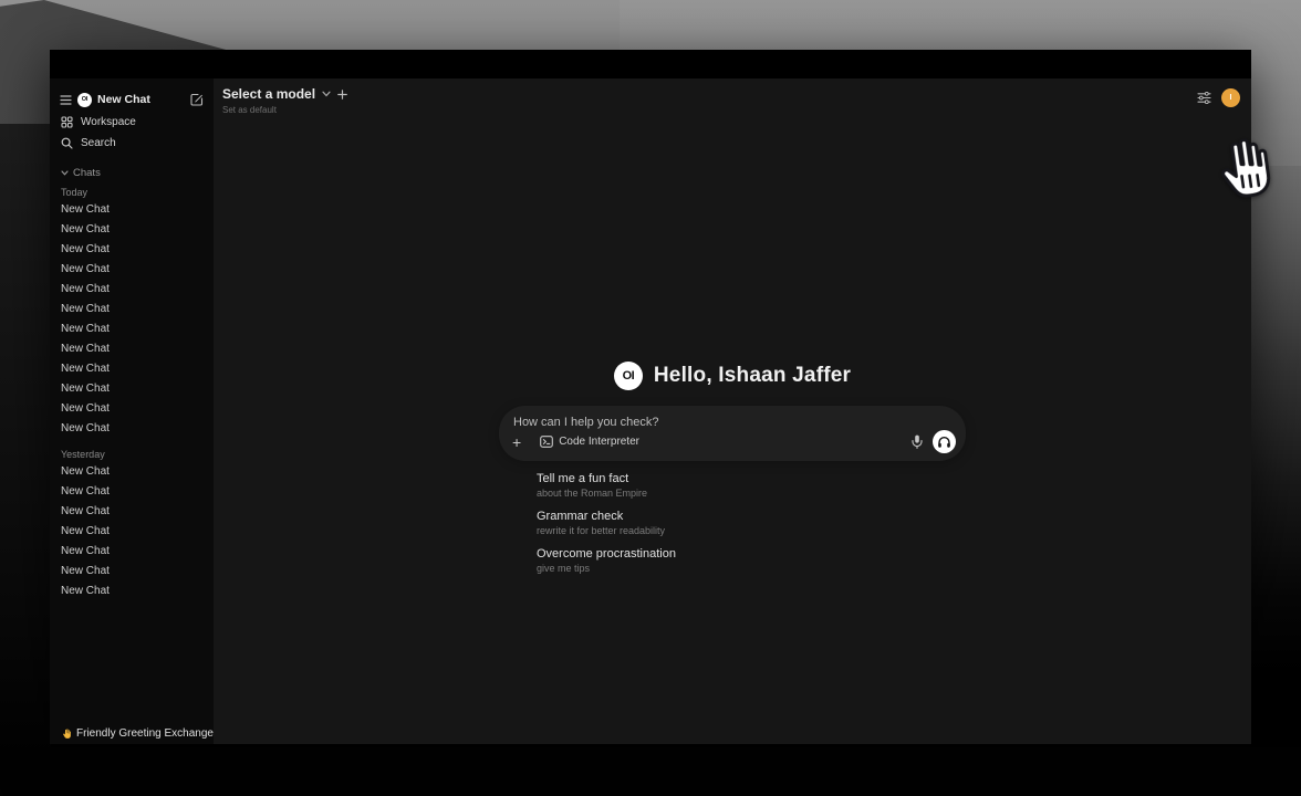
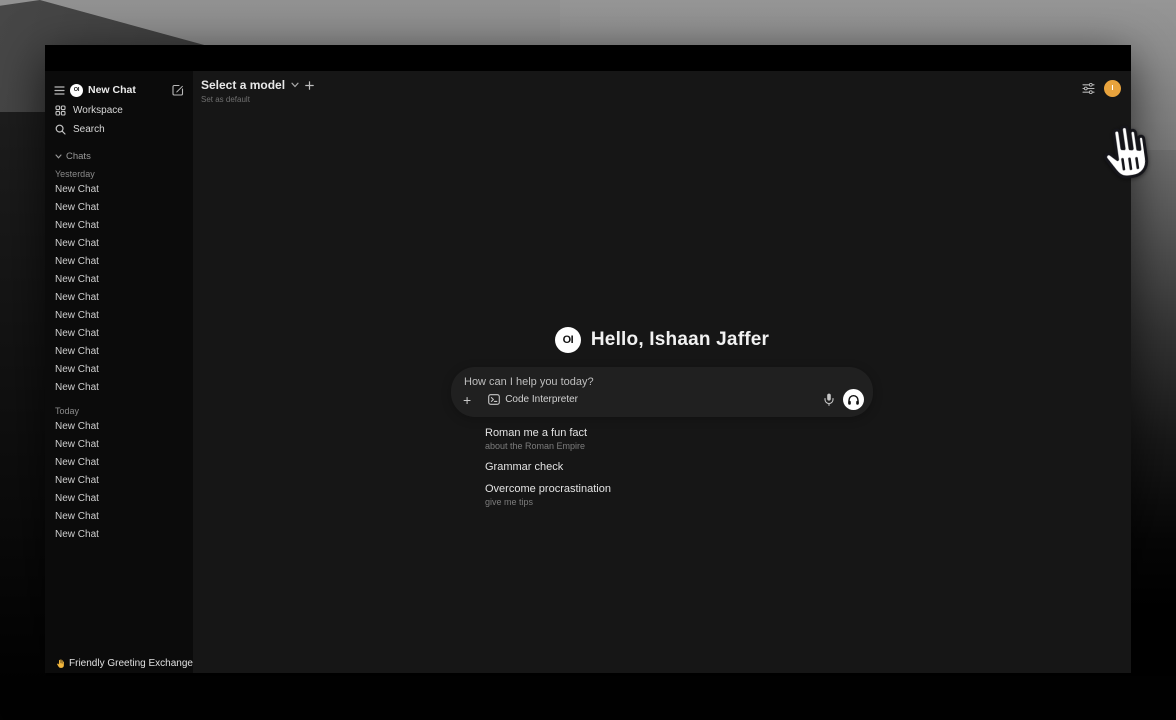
  New Chat
  Workspace
  Search
  Chats
- Today
+ Yesterday
  New Chat
  New Chat
  New Chat
  New Chat
  New Chat
  New Chat
  New Chat
  New Chat
  New Chat
  New Chat
  New Chat
  New Chat
- Yesterday
+ Today
  New Chat
  New Chat
  New Chat
  New Chat
  New Chat
  New Chat
  New Chat
  Friendly Greeting Exchange
  Select a model
  Set as default
  OI
  Hello, Ishaan Jaffer
- How can I help you check?
+ How can I help you today?
  +
  Code Interpreter
- Tell me a fun fact
+ Roman me a fun fact
  about the Roman Empire
  Grammar check
- rewrite it for better readability
  Overcome procrastination
  give me tips
